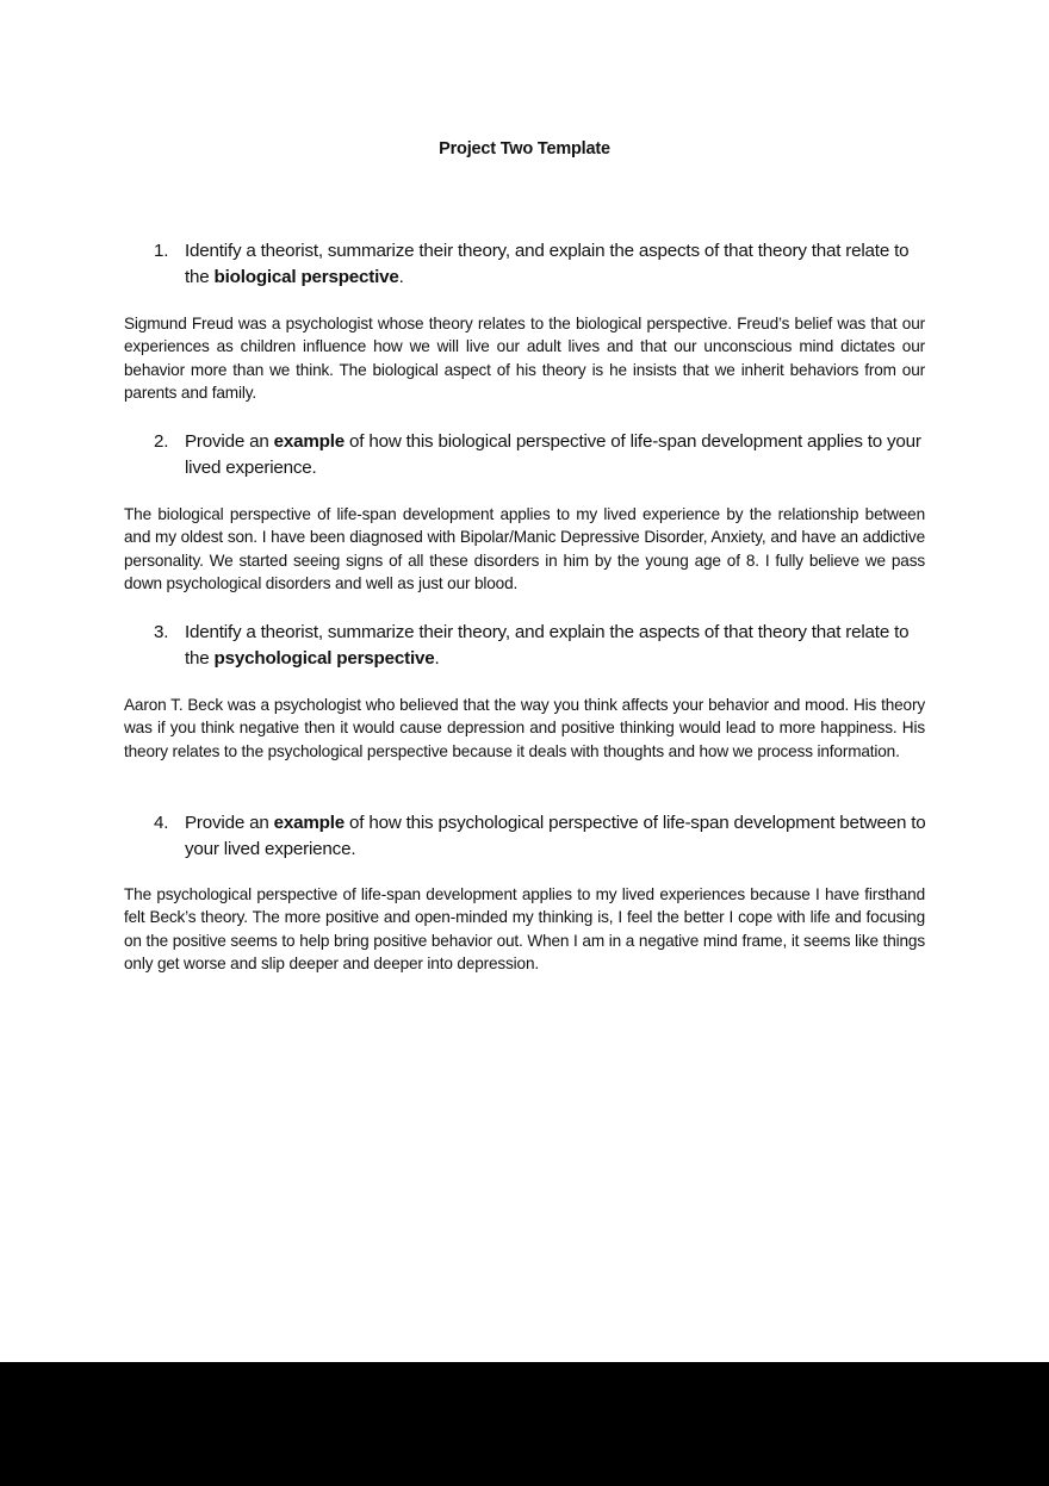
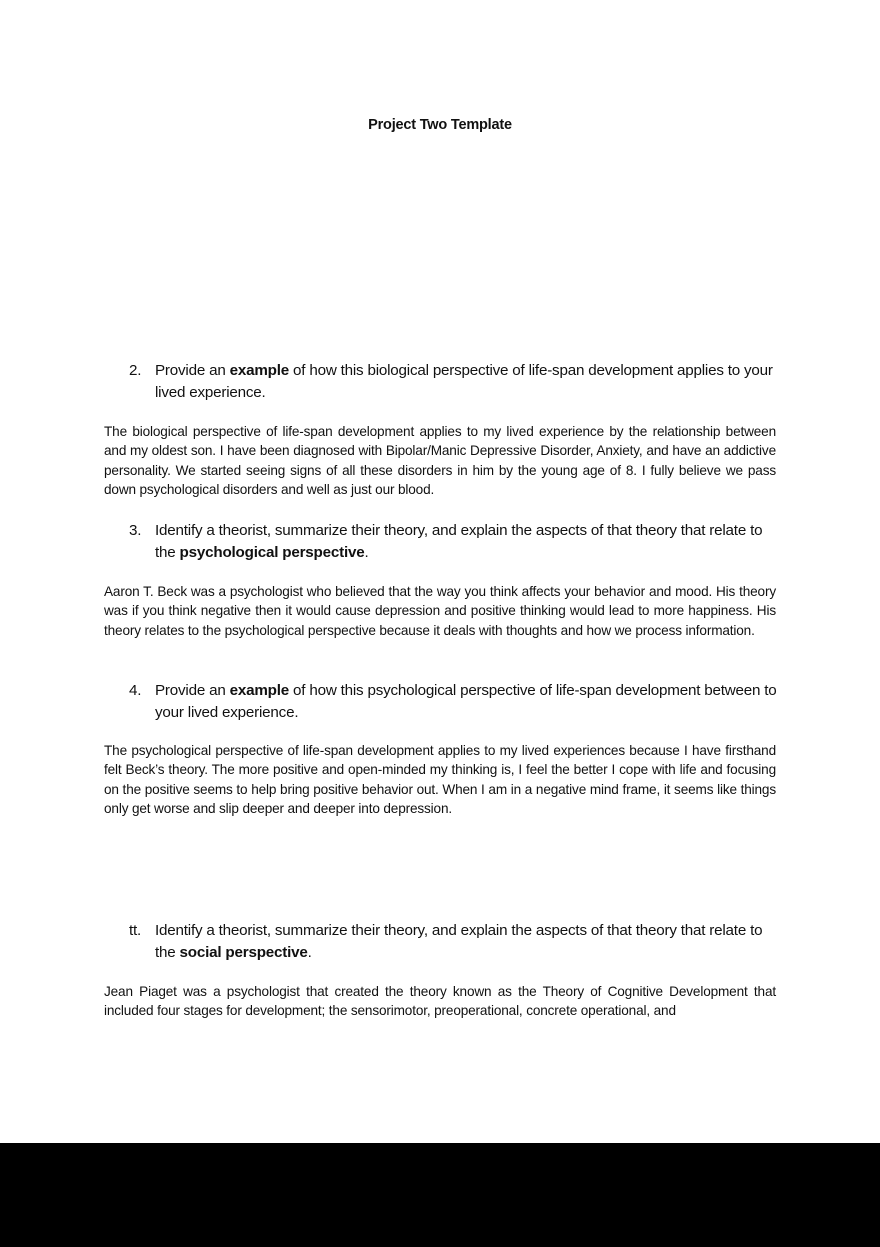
  Project Two Template
- 1.
- Identify a theorist, summarize their theory, and explain the aspects of that theory that relate to the biological perspective.
- Sigmund Freud was a psychologist whose theory relates to the biological perspective. Freud’s belief was that our experiences as children influence how we will live our adult lives and that our unconscious mind dictates our behavior more than we think. The biological aspect of his theory is he insists that we inherit behaviors from our parents and family.
  2.
  Provide an example of how this biological perspective of life-span development applies to your lived experience.
  The biological perspective of life-span development applies to my lived experience by the relationship between and my oldest son. I have been diagnosed with Bipolar/Manic Depressive Disorder, Anxiety, and have an addictive personality. We started seeing signs of all these disorders in him by the young age of 8. I fully believe we pass down psychological disorders and well as just our blood.
  3.
  Identify a theorist, summarize their theory, and explain the aspects of that theory that relate to the psychological perspective.
  Aaron T. Beck was a psychologist who believed that the way you think affects your behavior and mood. His theory was if you think negative then it would cause depression and positive thinking would lead to more happiness. His theory relates to the psychological perspective because it deals with thoughts and how we process information.
  4.
  Provide an example of how this psychological perspective of life-span development between to your lived experience.
  The psychological perspective of life-span development applies to my lived experiences because I have firsthand felt Beck’s theory. The more positive and open-minded my thinking is, I feel the better I cope with life and focusing on the positive seems to help bring positive behavior out. When I am in a negative mind frame, it seems like things only get worse and slip deeper and deeper into depression.
+ tt.
+ Identify a theorist, summarize their theory, and explain the aspects of that theory that relate to the social perspective.
+ Jean Piaget was a psychologist that created the theory known as the Theory of Cognitive Development that included four stages for development; the sensorimotor, preoperational, concrete operational, and
